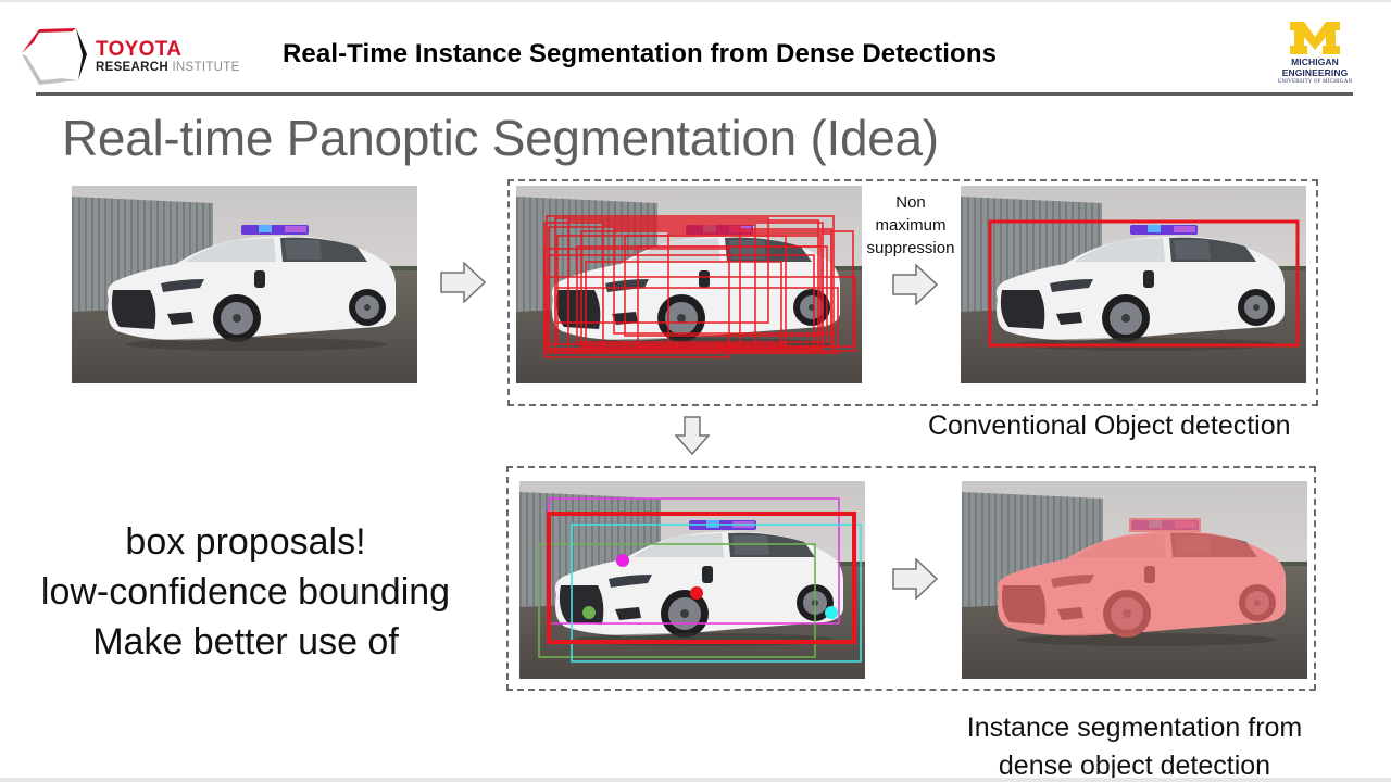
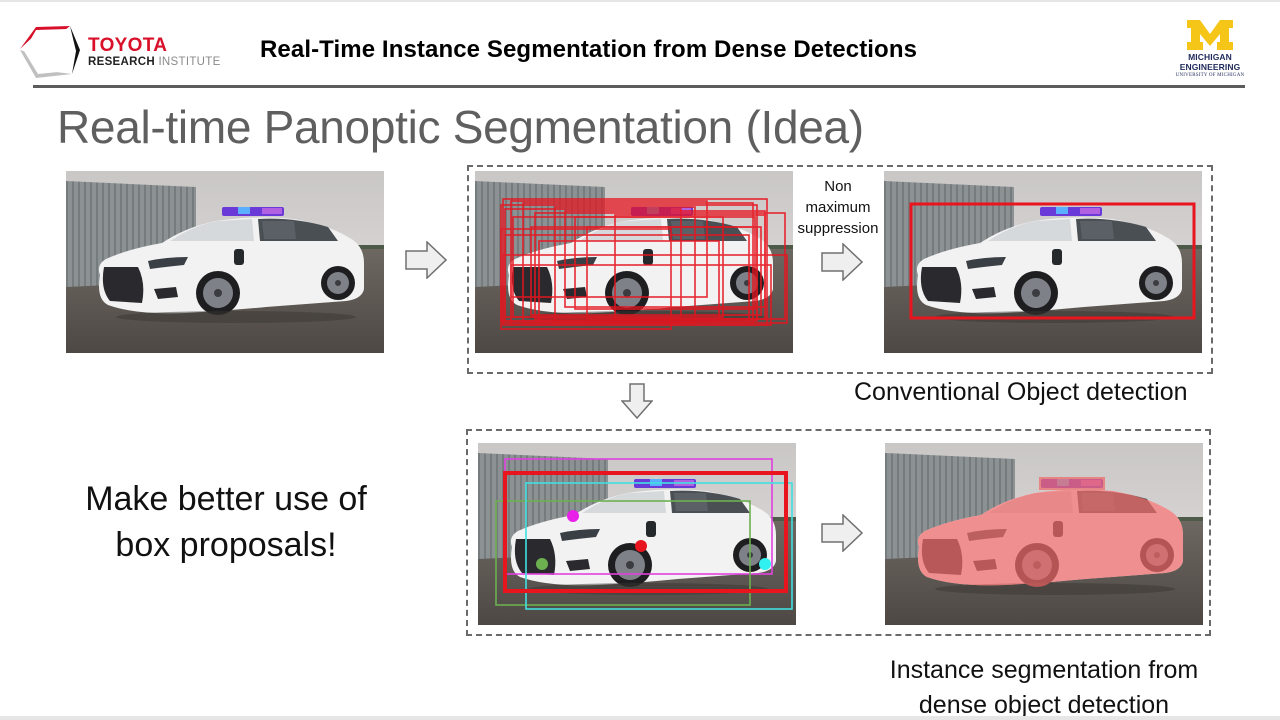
  TOYOTA
  RESEARCH INSTITUTE
  Real-Time Instance Segmentation from Dense Detections
  MICHIGAN
  ENGINEERING
  Real-time Panoptic Segmentation (Idea)
  Non
  maximum
  suppression
  Conventional Object detection
  Instance segmentation from
  dense object detection
- box proposals!
+ Make better use of
- low-confidence bounding
- Make better use of
+ box proposals!
